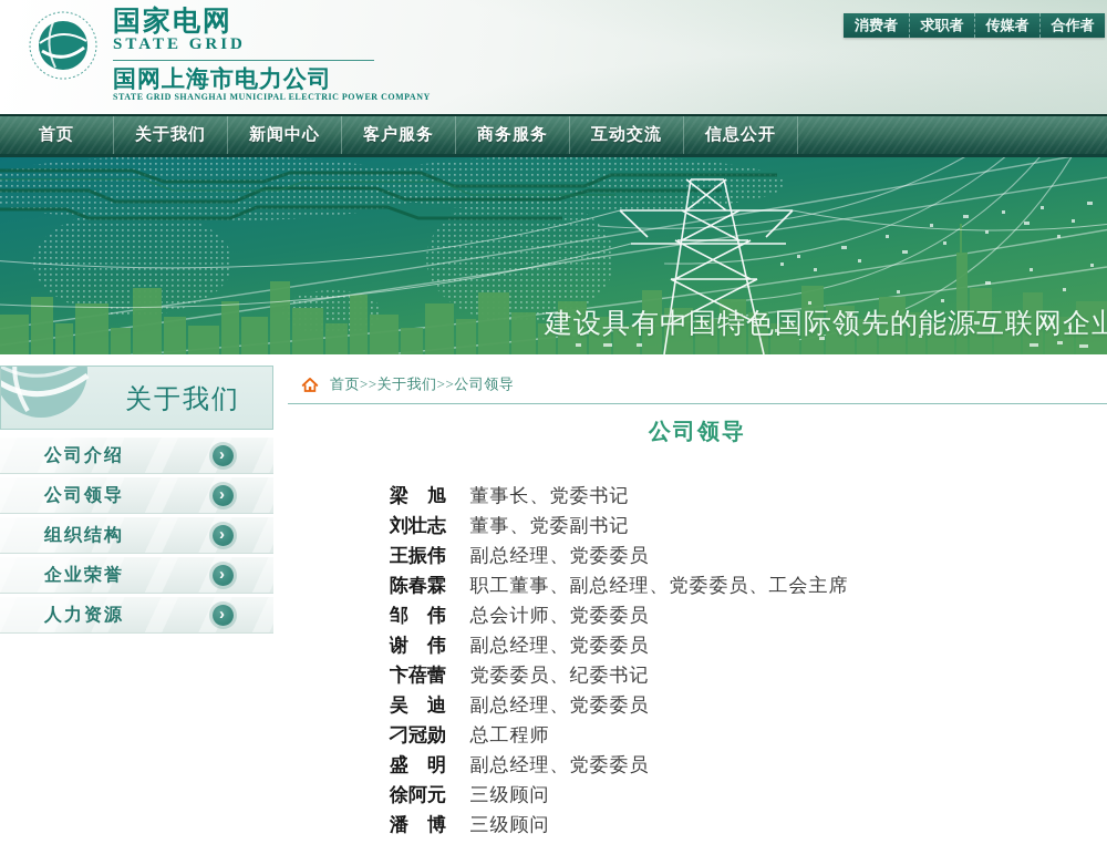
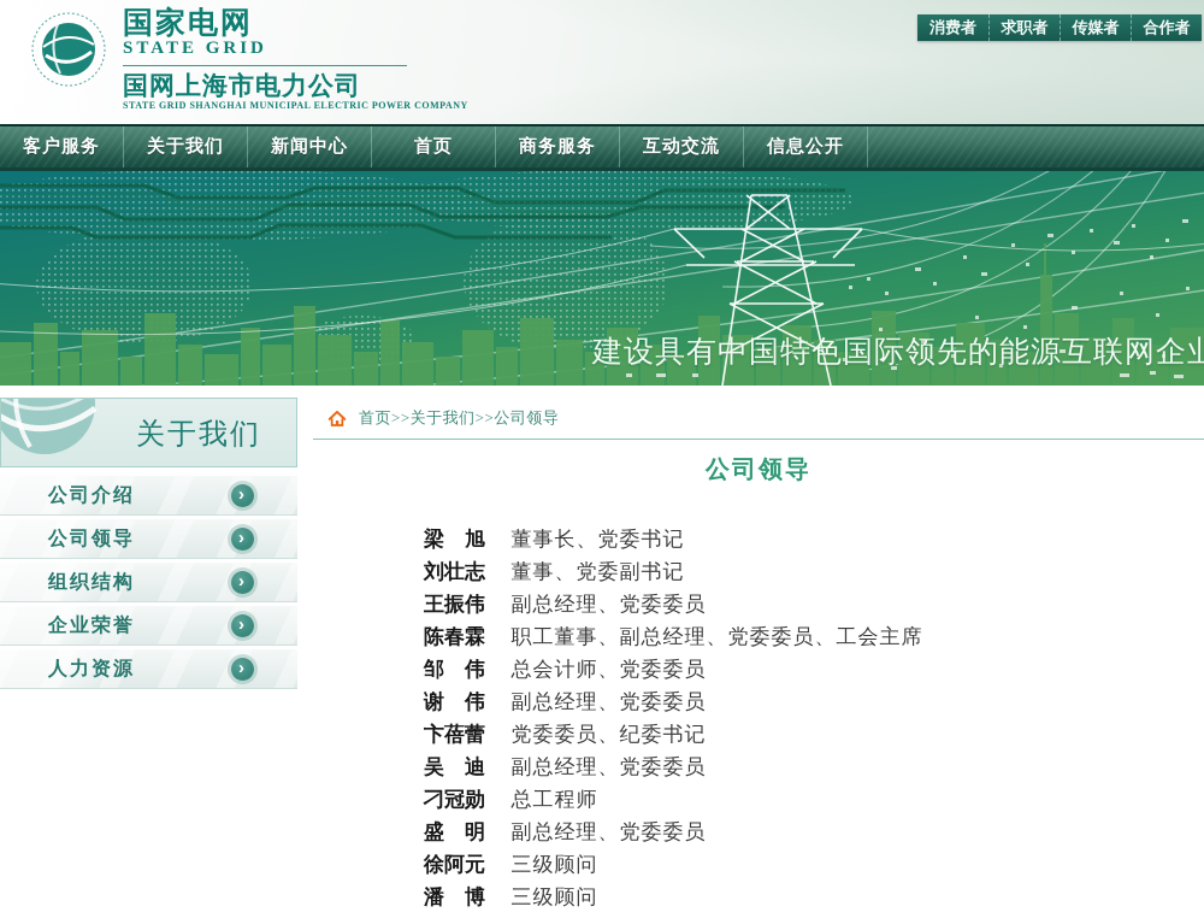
  国家电网
  STATE GRID
  国网上海市电力公司
  STATE GRID SHANGHAI MUNICIPAL ELECTRIC POWER COMPANY
  消费者
  求职者
  传媒者
  合作者
- 首页
+ 客户服务
  关于我们
  新闻中心
- 客户服务
+ 首页
  商务服务
  互动交流
  信息公开
  建设具有中国特色国际领先的能源互联网企业
  关于我们
  公司介绍
  公司领导
  组织结构
  企业荣誉
  人力资源
  首页>>关于我们>>公司领导
  公司领导
  梁 旭 董事长、党委书记
  刘壮志 董事、党委副书记
  王振伟 副总经理、党委委员
  陈春霖 职工董事、副总经理、党委委员、工会主席
  邹 伟 总会计师、党委委员
  谢 伟 副总经理、党委委员
  卞蓓蕾 党委委员、纪委书记
  吴 迪 副总经理、党委委员
  刁冠勋 总工程师
  盛 明 副总经理、党委委员
  徐阿元 三级顾问
  潘 博 三级顾问
